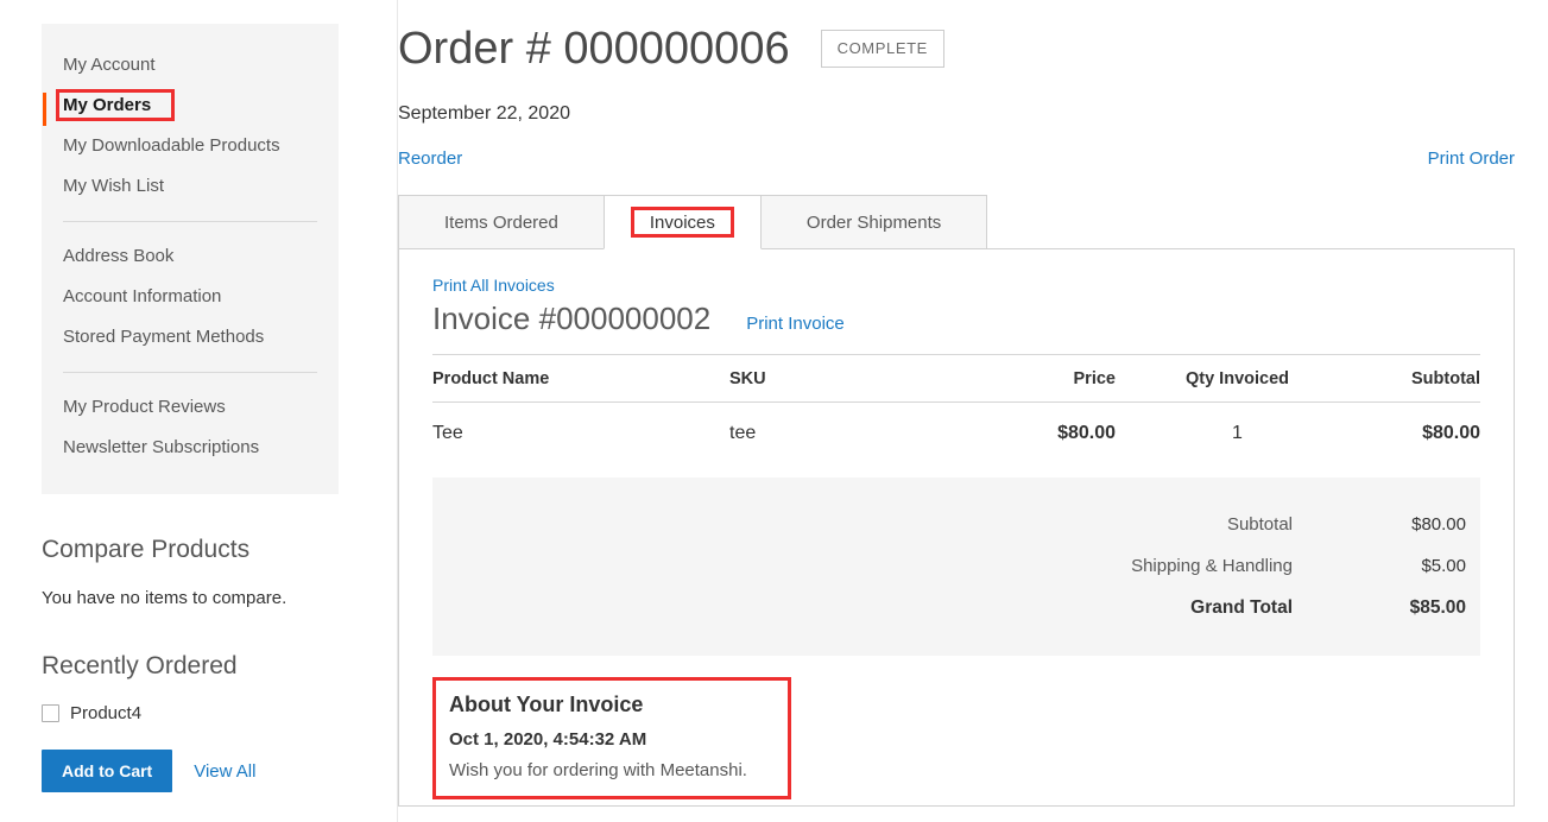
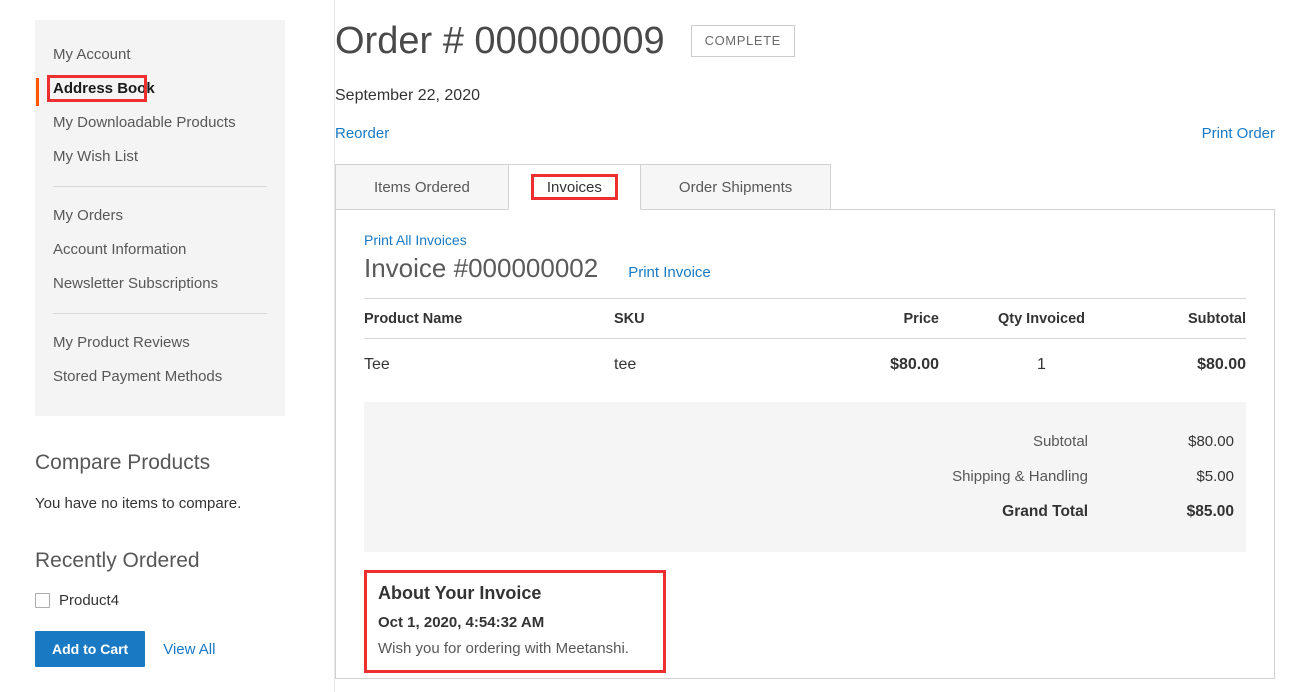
  My Account
- My Orders
+ Address Book
  My Downloadable Products
  My Wish List
- Address Book
+ My Orders
  Account Information
- Stored Payment Methods
+ Newsletter Subscriptions
  My Product Reviews
- Newsletter Subscriptions
+ Stored Payment Methods
  Compare Products
  You have no items to compare.
  Recently Ordered
  Product4
  Add to Cart
  View All
- Order # 000000006
+ Order # 000000009
  COMPLETE
  September 22, 2020
  Reorder
  Print Order
  Items Ordered
  Invoices
  Order Shipments
  Print All Invoices
  Invoice #000000002
  Print Invoice
  Product Name	SKU	Price	Qty Invoiced	Subtotal
  Tee	tee	$80.00	1	$80.00
  Subtotal	$80.00
  Shipping & Handling	$5.00
  Grand Total	$85.00
  About Your Invoice
  Oct 1, 2020, 4:54:32 AM
  Wish you for ordering with Meetanshi.
